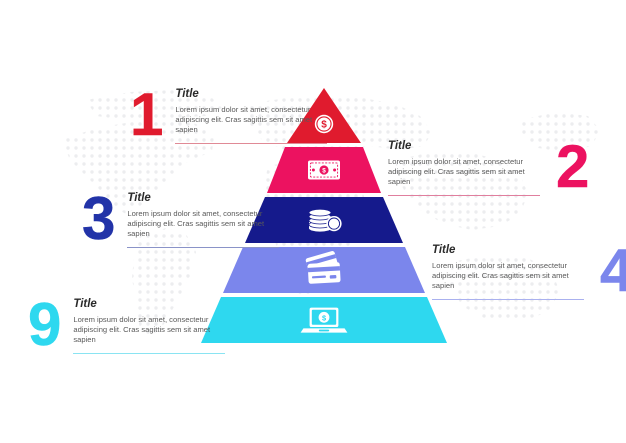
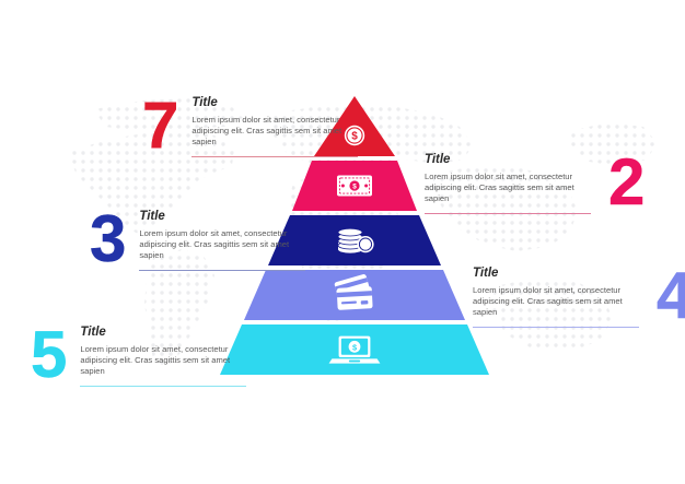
  $
  $
- 1
+ 7
  Title
  Lorem ipsum dolor sit amet, consectetur adipiscing elit. Cras sagittis sem sit amet sapien
  2
  Title
  Lorem ipsum dolor sit amet, consectetur adipiscing elit. Cras sagittis sem sit amet sapien
  3
  Title
  Lorem ipsum dolor sit amet, consectetur adipiscing elit. Cras sagittis sem sit amet sapien
  4
  Title
  Lorem ipsum dolor sit amet, consectetur adipiscing elit. Cras sagittis sem sit amet sapien
- 9
+ 5
  Title
  Lorem ipsum dolor sit amet, consectetur adipiscing elit. Cras sagittis sem sit amet sapien
